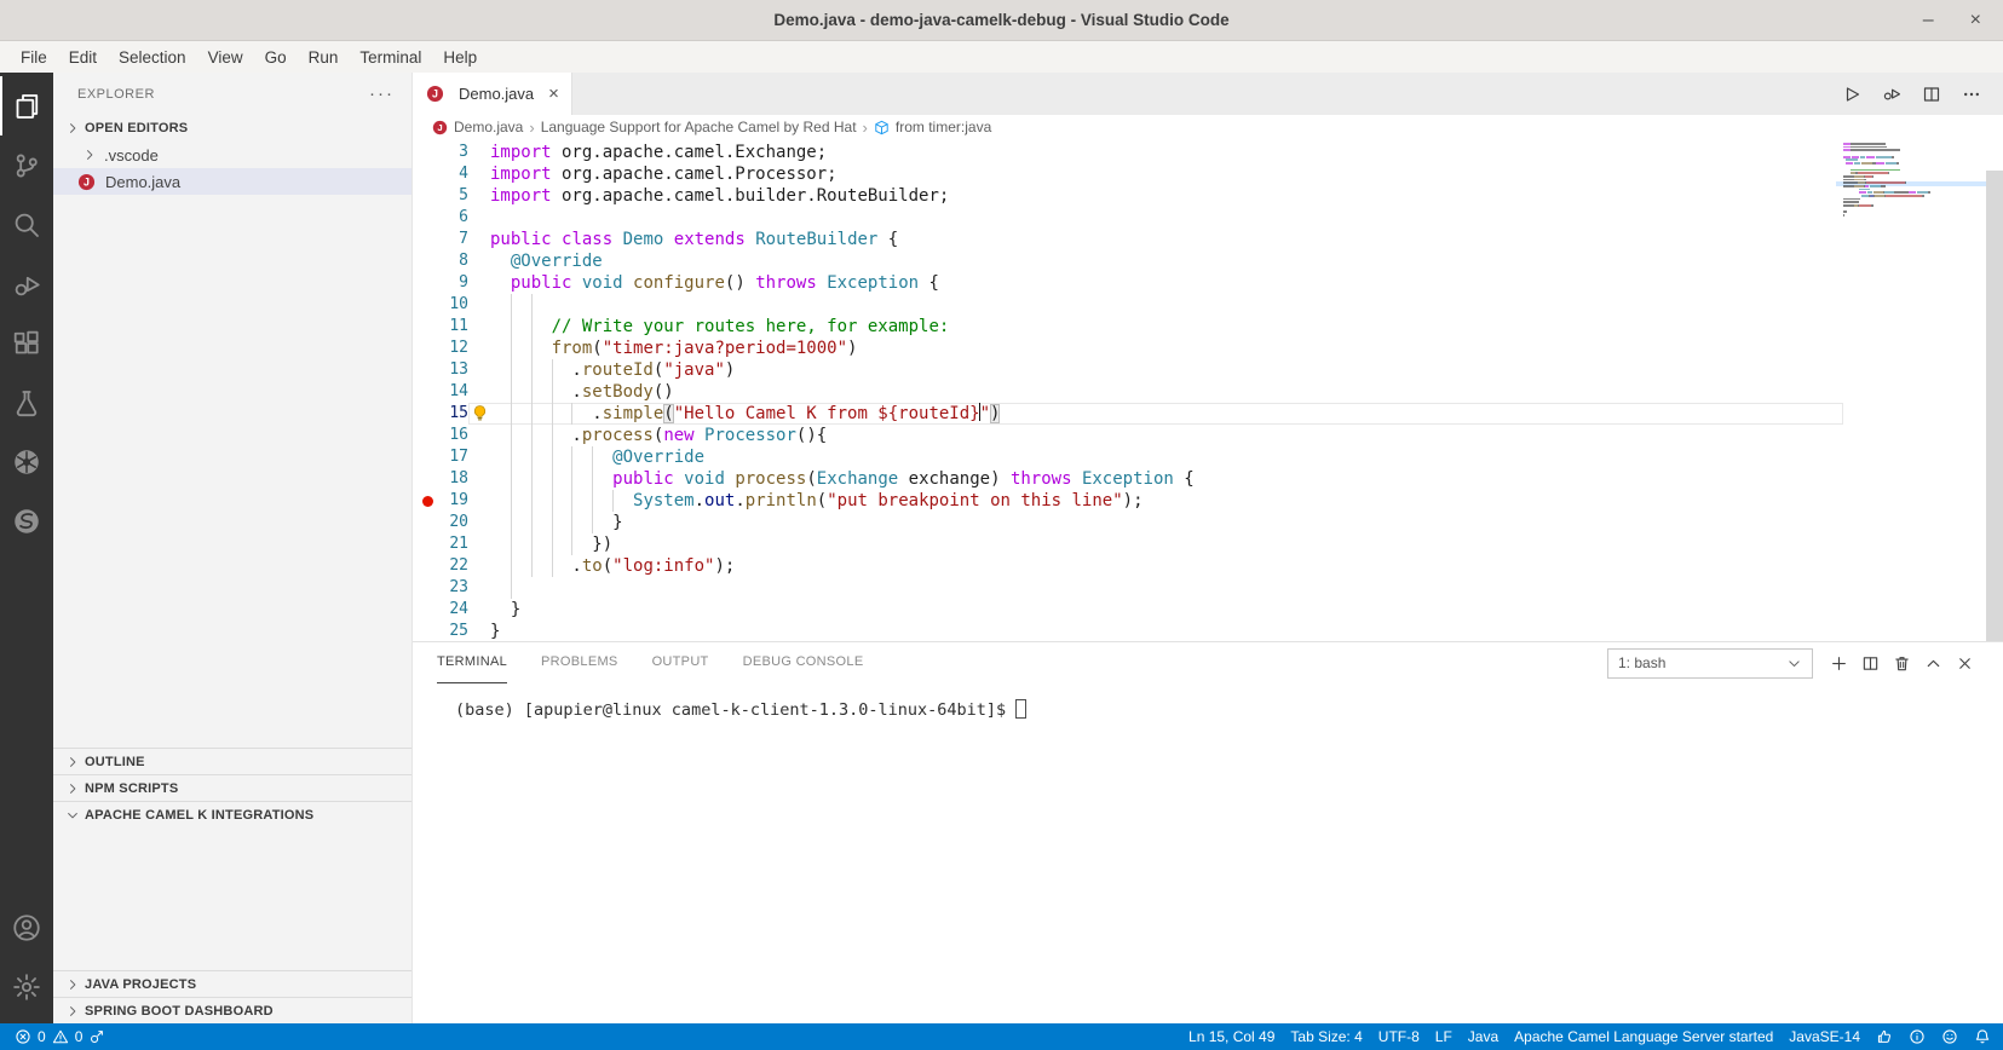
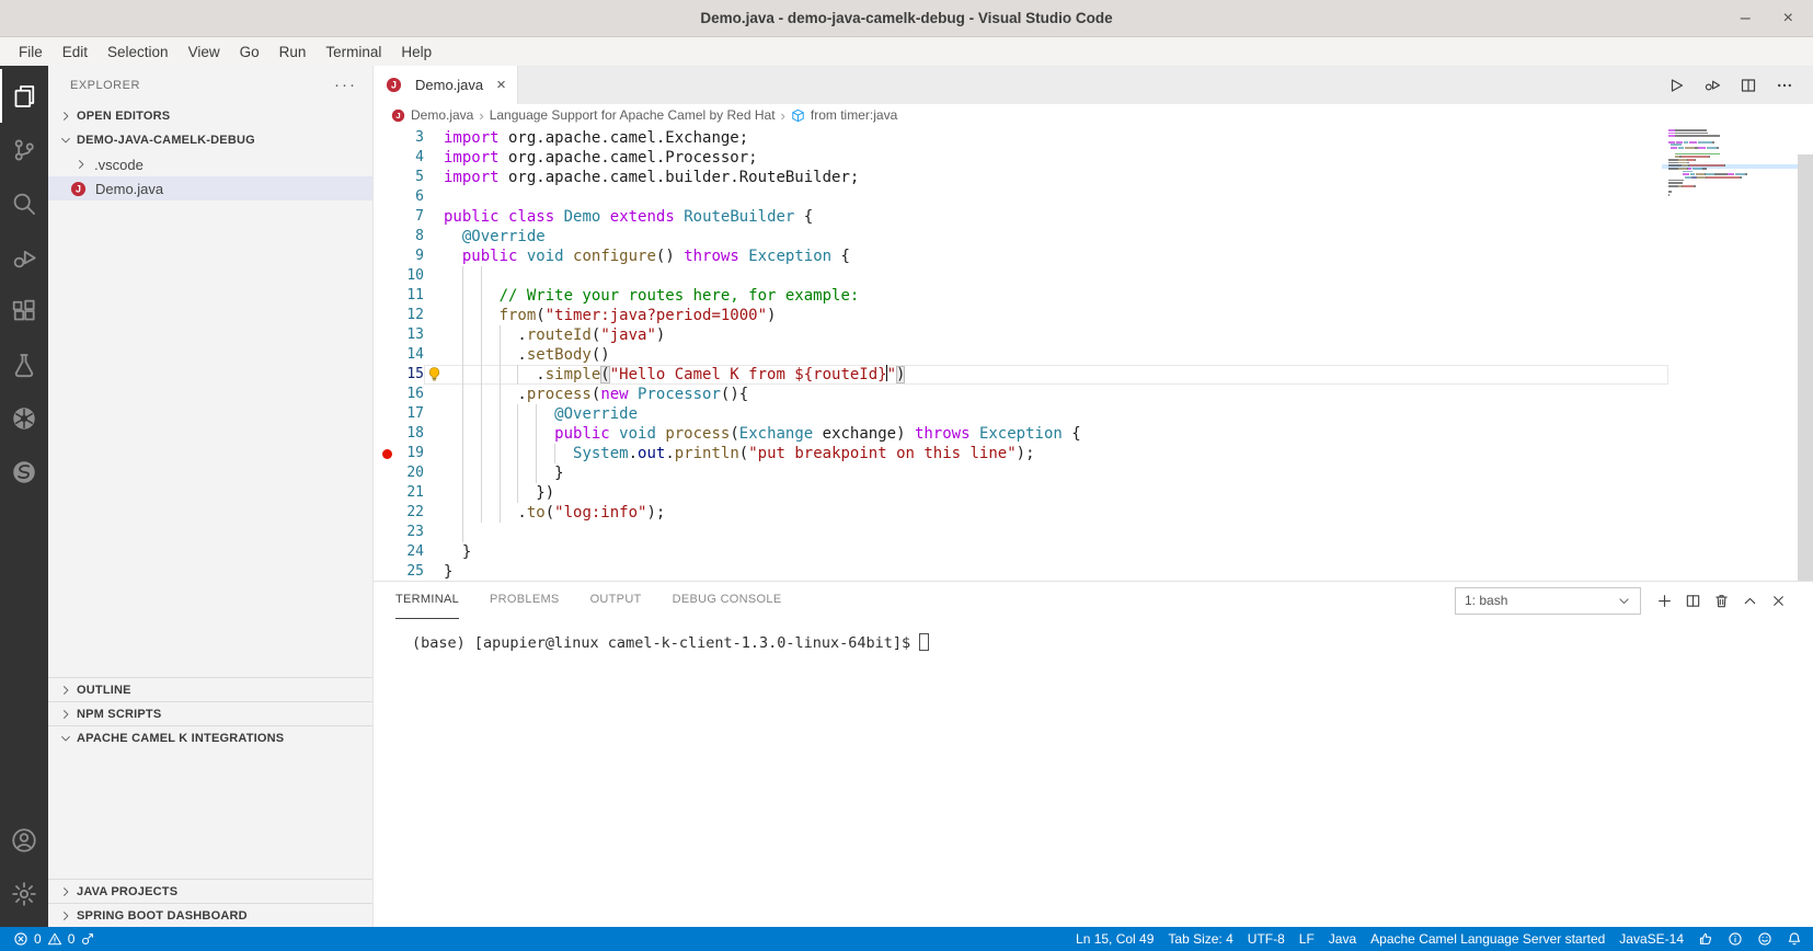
  Demo.java - demo-java-camelk-debug - Visual Studio Code
  –
  ×
  File
  Edit
  Selection
  View
  Go
  Run
  Terminal
  Help
  EXPLORER
  ···
  OPEN EDITORS
+ DEMO-JAVA-CAMELK-DEBUG
  .vscode
  J
  Demo.java
  OUTLINE
  NPM SCRIPTS
  APACHE CAMEL K INTEGRATIONS
  JAVA PROJECTS
  SPRING BOOT DASHBOARD
  J
  Demo.java
  ×
  J
  Demo.java
  ›
  Language Support for Apache Camel by Red Hat
  ›
  from timer:java
  3
  import org.apache.camel.Exchange;
  4
  import org.apache.camel.Processor;
  5
  import org.apache.camel.builder.RouteBuilder;
  6
  7
  public class Demo extends RouteBuilder {
  8
  @Override
  9
  public void configure() throws Exception {
  10
  11
  // Write your routes here, for example:
  12
  from("timer:java?period=1000")
  13
  .routeId("java")
  14
  .setBody()
  15
  .simple("Hello Camel K from ${routeId}")
  16
  .process(new Processor(){
  17
  @Override
  18
  public void process(Exchange exchange) throws Exception {
  19
  System.out.println("put breakpoint on this line");
  20
  }
  21
  })
  22
  .to("log:info");
  23
  24
  }
  25
  }
  TERMINAL
  PROBLEMS
  OUTPUT
  DEBUG CONSOLE
  1: bash
  (base) [apupier@linux camel-k-client-1.3.0-linux-64bit]$
  0
  0
  Ln 15, Col 49
  Tab Size: 4
  UTF-8
  LF
  Java
  Apache Camel Language Server started
  JavaSE-14
